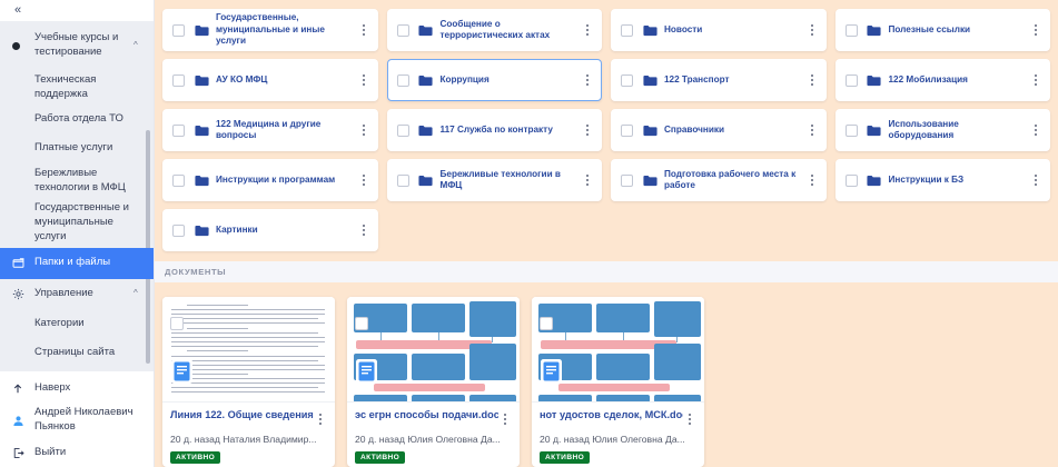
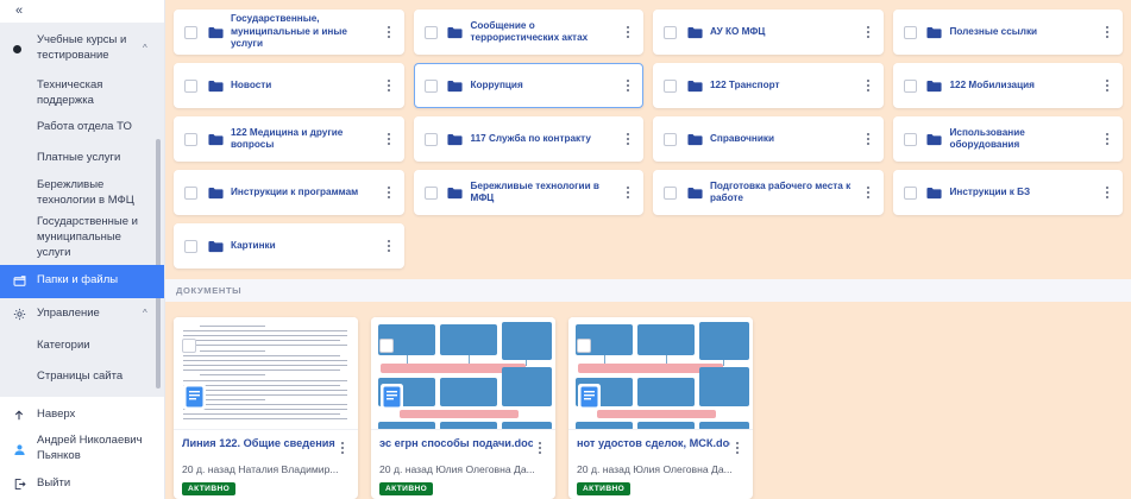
  «
  Учебные курсы и тестирование
  ^
  Техническая поддержка
  Работа отдела ТО
  Платные услуги
  Бережливые технологии в МФЦ
  Государственные и муниципальные услуги
  Папки и файлы
  Управление
  ^
  Категории
  Страницы сайта
  Наверх
  Андрей Николаевич Пьянков
  Выйти
  Государственные, муниципальные и иные услуги
  Сообщение о террористических актах
- Новости
+ АУ КО МФЦ
  Полезные ссылки
- АУ КО МФЦ
+ Новости
  Коррупция
  122 Транспорт
  122 Мобилизация
  122 Медицина и другие вопросы
  117 Служба по контракту
  Справочники
  Использование оборудования
  Инструкции к программам
  Бережливые технологии в МФЦ
  Подготовка рабочего места к работе
  Инструкции к БЗ
  Картинки
  ДОКУМЕНТЫ
  Линия 122. Общие сведения
  20 д. назад Наталия Владимир...
  эс егрн способы подачи.doc
  20 д. назад Юлия Олеговна Да...
  нот удостов сделок, МСК.do
  20 д. назад Юлия Олеговна Да...
